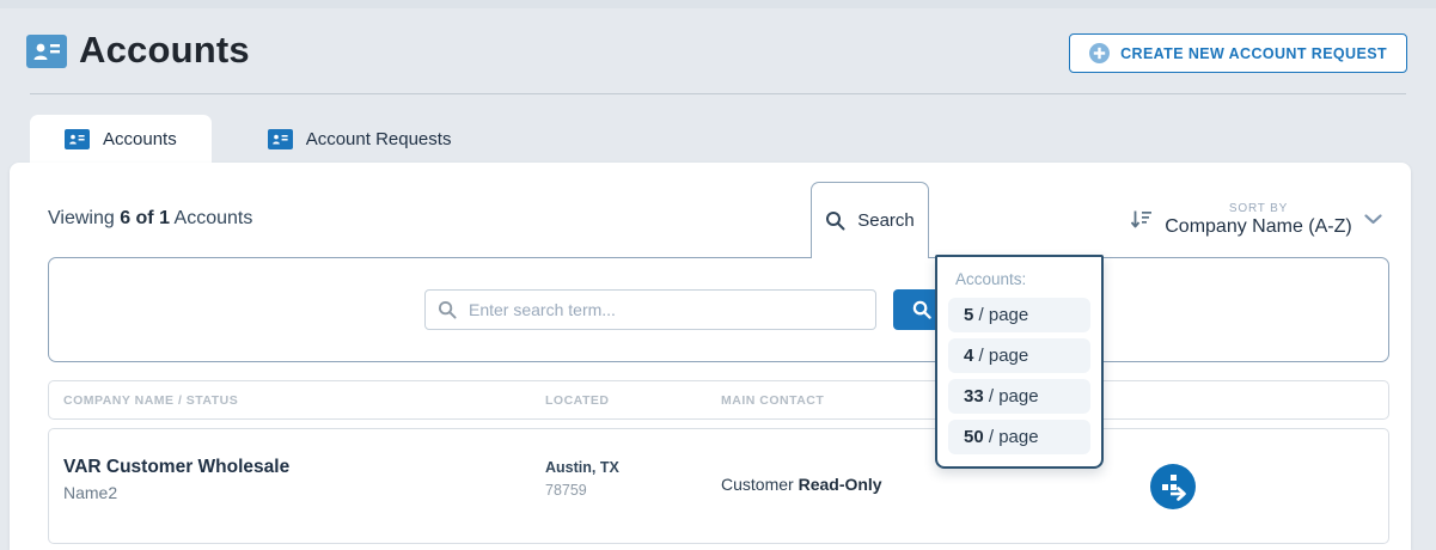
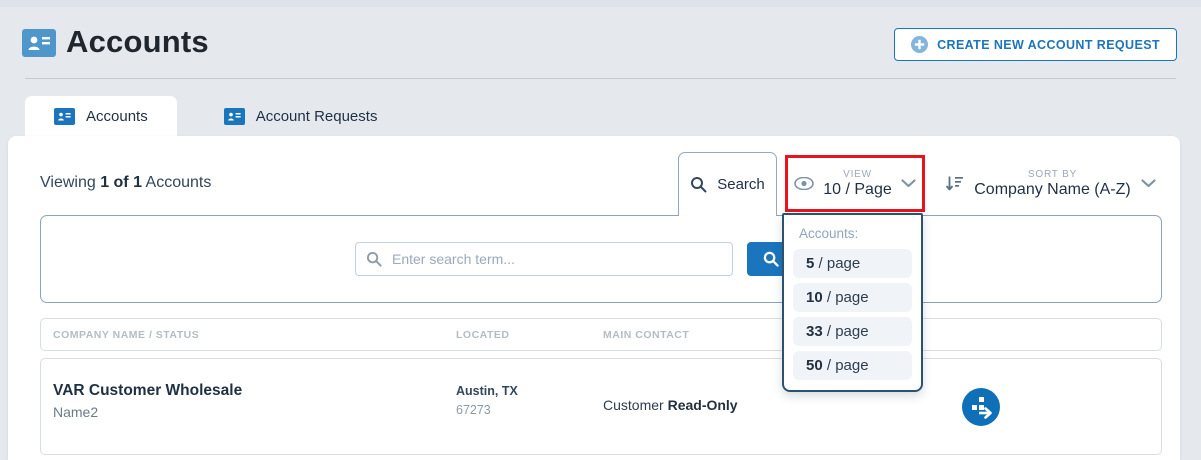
  Accounts
  CREATE NEW ACCOUNT REQUEST
  Accounts
  Account Requests
- Viewing 6 of 1 Accounts
+ Viewing 1 of 1 Accounts
  Search
+ VIEW
+ 10 / Page
  SORT BY
  Company Name (A-Z)
  Enter search term...
  Accounts:
  5 / page
- 4 / page
+ 10 / page
  33 / page
  50 / page
  COMPANY NAME / STATUS
  LOCATED
  MAIN CONTACT
  VAR Customer Wholesale
  Name2
  Austin, TX
- 78759
+ 67273
  Customer Read-Only
